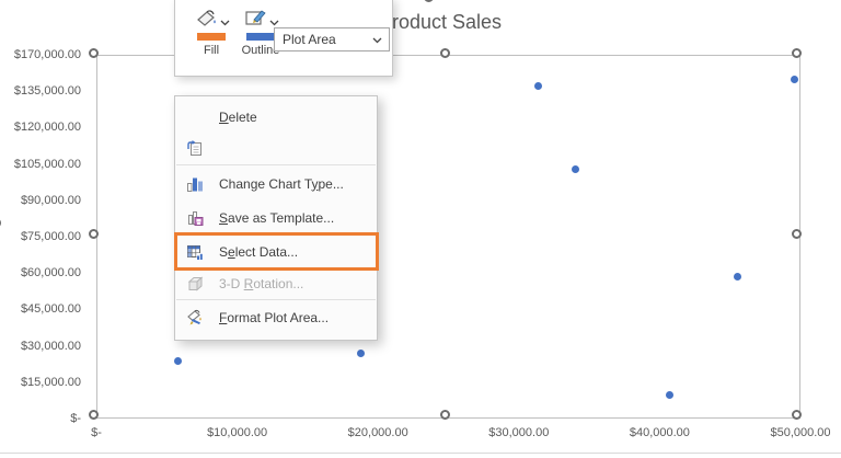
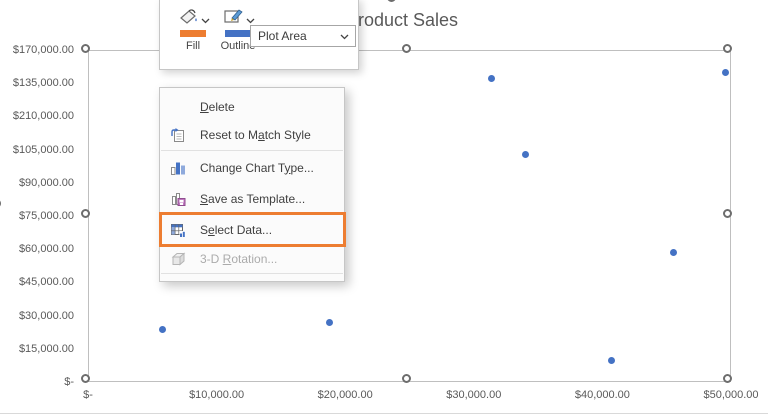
  roduct Sales
  $-
  $15,000.00
  $30,000.00
  $45,000.00
  $60,000.00
  $75,000.00
  $90,000.00
  $105,000.00
- $120,000.00
+ $210,000.00
  $135,000.00
  $170,000.00
  $-
  $10,000.00
  $20,000.00
  $30,000.00
  $40,000.00
  $50,000.00
  Fill
  Outlin
  Plot Area
  Delete
+ Reset to Match Style
  Change Chart Type...
  Save as Template...
  Select Data...
  3-D Rotation...
- Format Plot Area...
